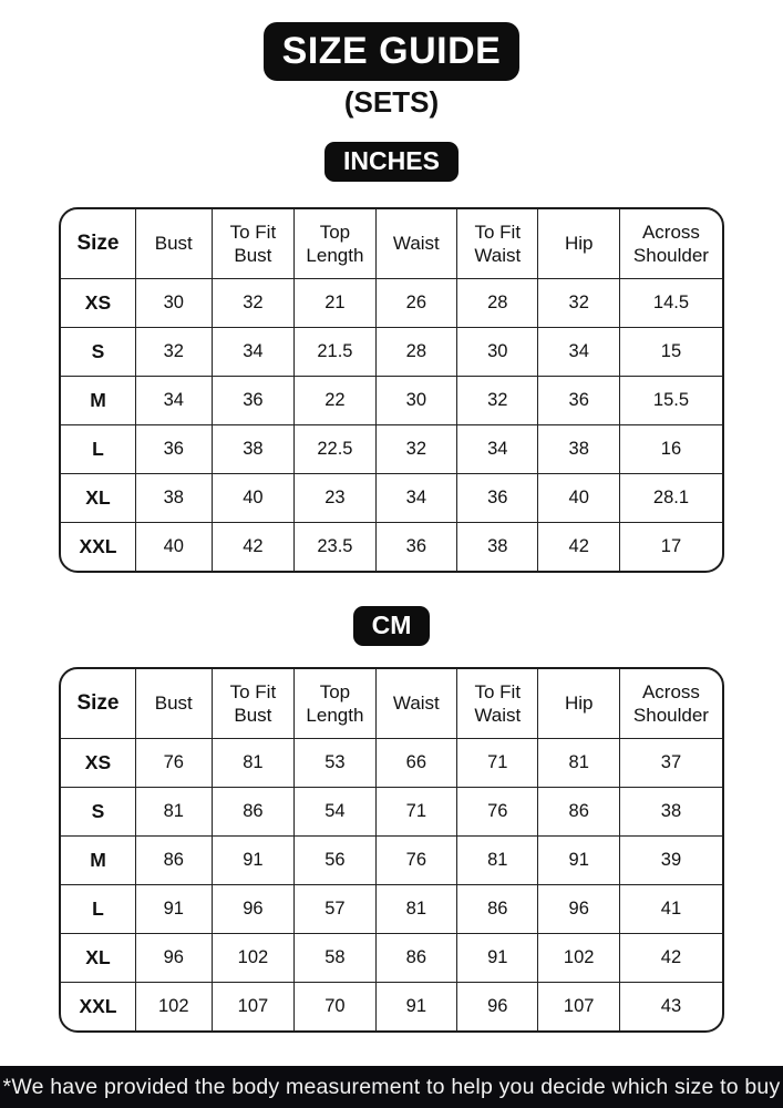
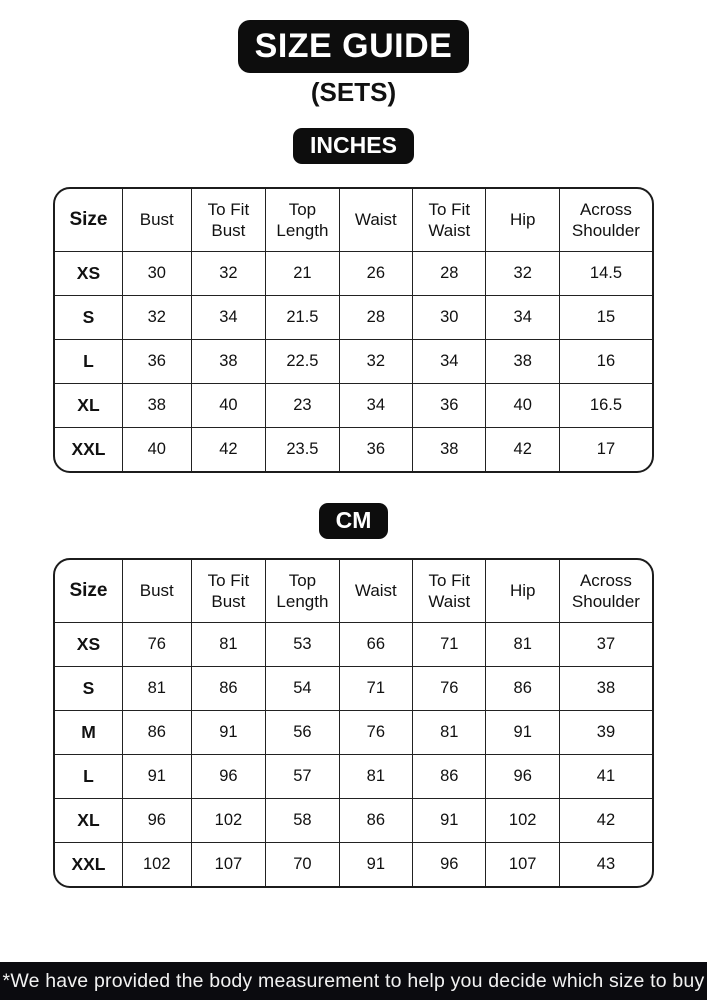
  SIZE GUIDE
  (SETS)
  INCHES
  Size	Bust	To Fit Bust	Top Length	Waist	To Fit Waist	Hip	Across Shoulder
  XS	30	32	21	26	28	32	14.5
  S	32	34	21.5	28	30	34	15
- M	34	36	22	30	32	36	15.5
  L	36	38	22.5	32	34	38	16
- XL	38	40	23	34	36	40	28.1
+ XL	38	40	23	34	36	40	16.5
  XXL	40	42	23.5	36	38	42	17
  CM
  Size	Bust	To Fit Bust	Top Length	Waist	To Fit Waist	Hip	Across Shoulder
  XS	76	81	53	66	71	81	37
  S	81	86	54	71	76	86	38
  M	86	91	56	76	81	91	39
  L	91	96	57	81	86	96	41
  XL	96	102	58	86	91	102	42
  XXL	102	107	70	91	96	107	43
  *We have provided the body measurement to help you decide which size to buy
